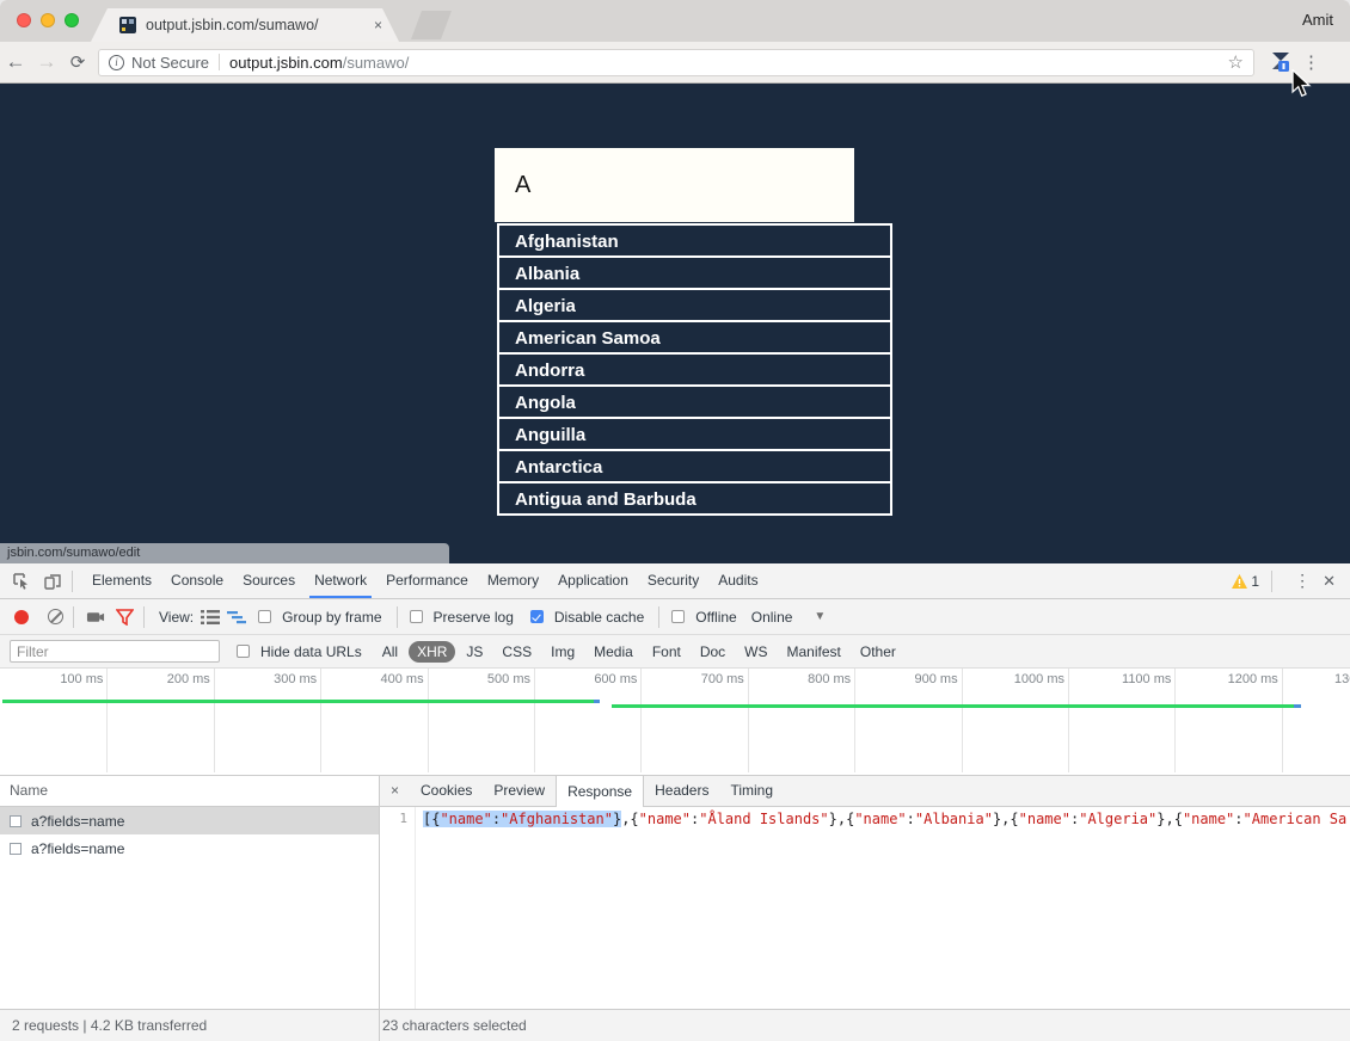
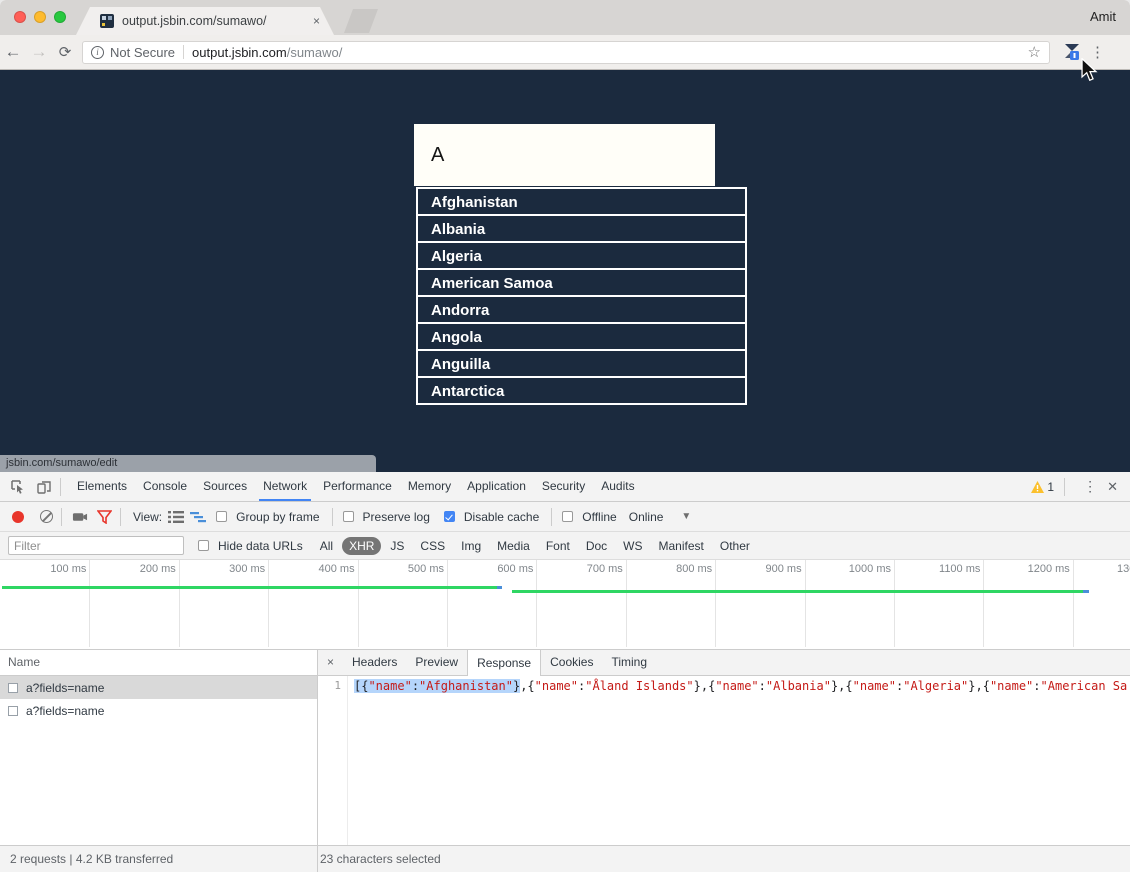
  output.jsbin.com/sumawo/
  ×
  Amit
  ←
  →
  ⟳
  i
  Not Secure
  output.jsbin.com
  /sumawo/
  ☆
  ⋮
  A
  Afghanistan
  Albania
  Algeria
  American Samoa
  Andorra
  Angola
  Anguilla
  Antarctica
- Antigua and Barbuda
  jsbin.com/sumawo/edit
  Elements
  Console
  Sources
  Network
  Performance
  Memory
  Application
  Security
  Audits
  1
  ⋮
  ✕
  View:
  Group by frame
  Preserve log
  Disable cache
  Offline
  Online
  ▼
  Filter
  Hide data URLs
  All
  XHR
  JS
  CSS
  Img
  Media
  Font
  Doc
  WS
  Manifest
  Other
  100 ms
  200 ms
  300 ms
  400 ms
  500 ms
  600 ms
  700 ms
  800 ms
  900 ms
  1000 ms
  1100 ms
  1200 ms
  Name
  a?fields=name
  a?fields=name
  ×
- Cookies
+ Headers
  Preview
  Response
- Headers
+ Cookies
  Timing
  1
  [{"name":"Afghanistan"},{"name":"Åland Islands"},{"name":"Albania"},{"name":"Algeria"},{"name":"American Sa
  2 requests | 4.2 KB transferred
  23 characters selected
